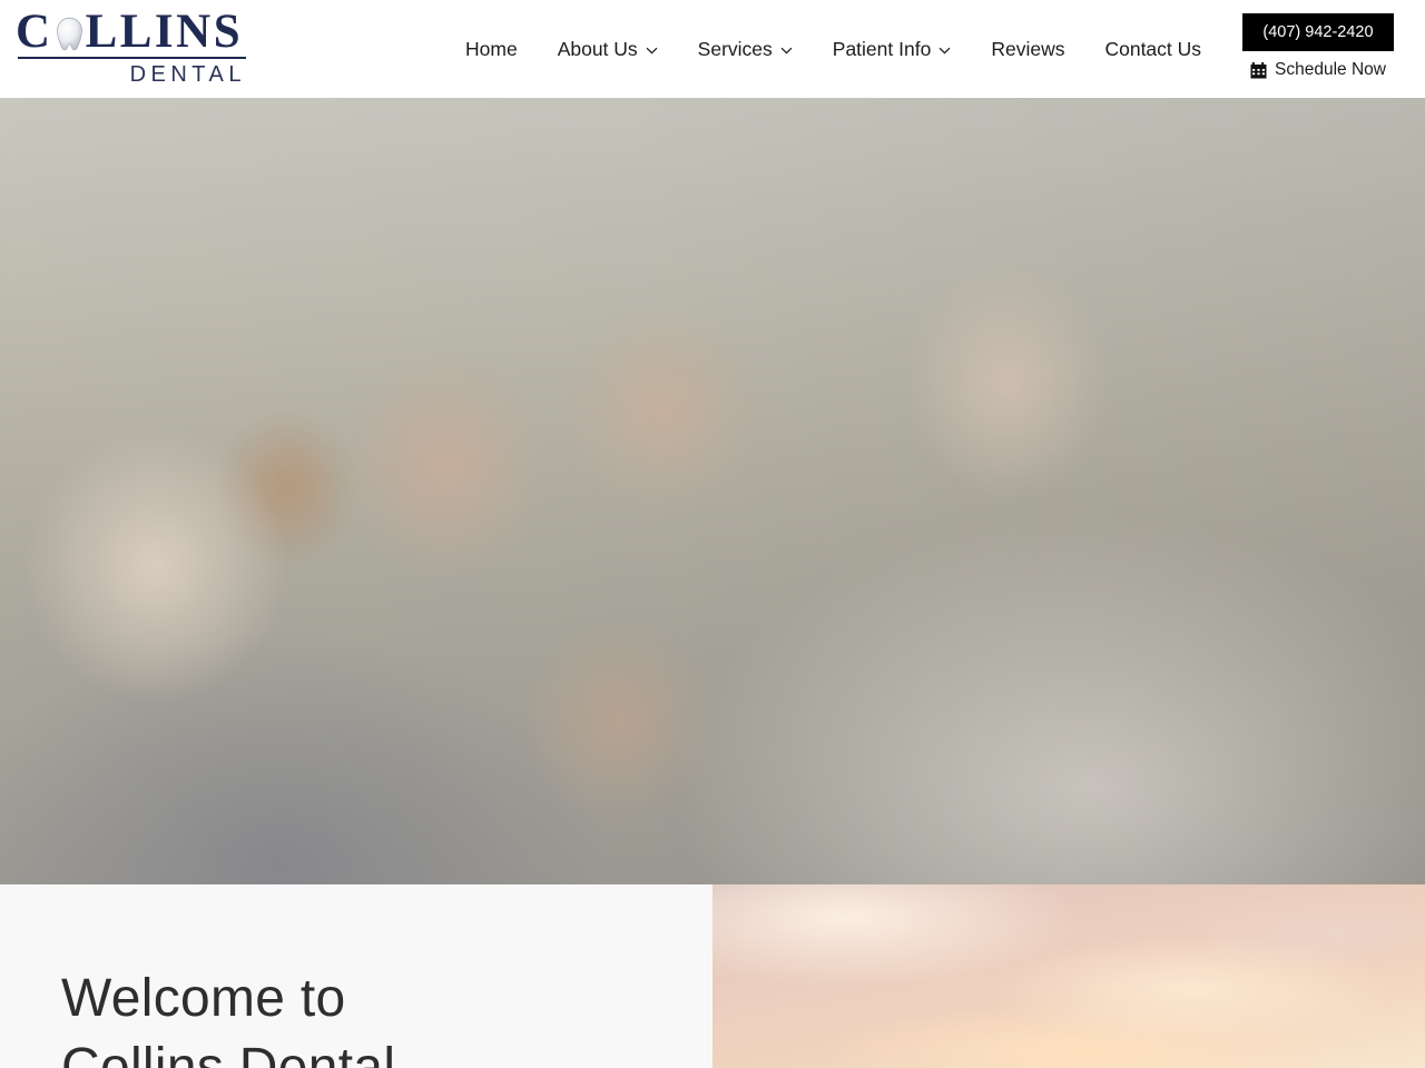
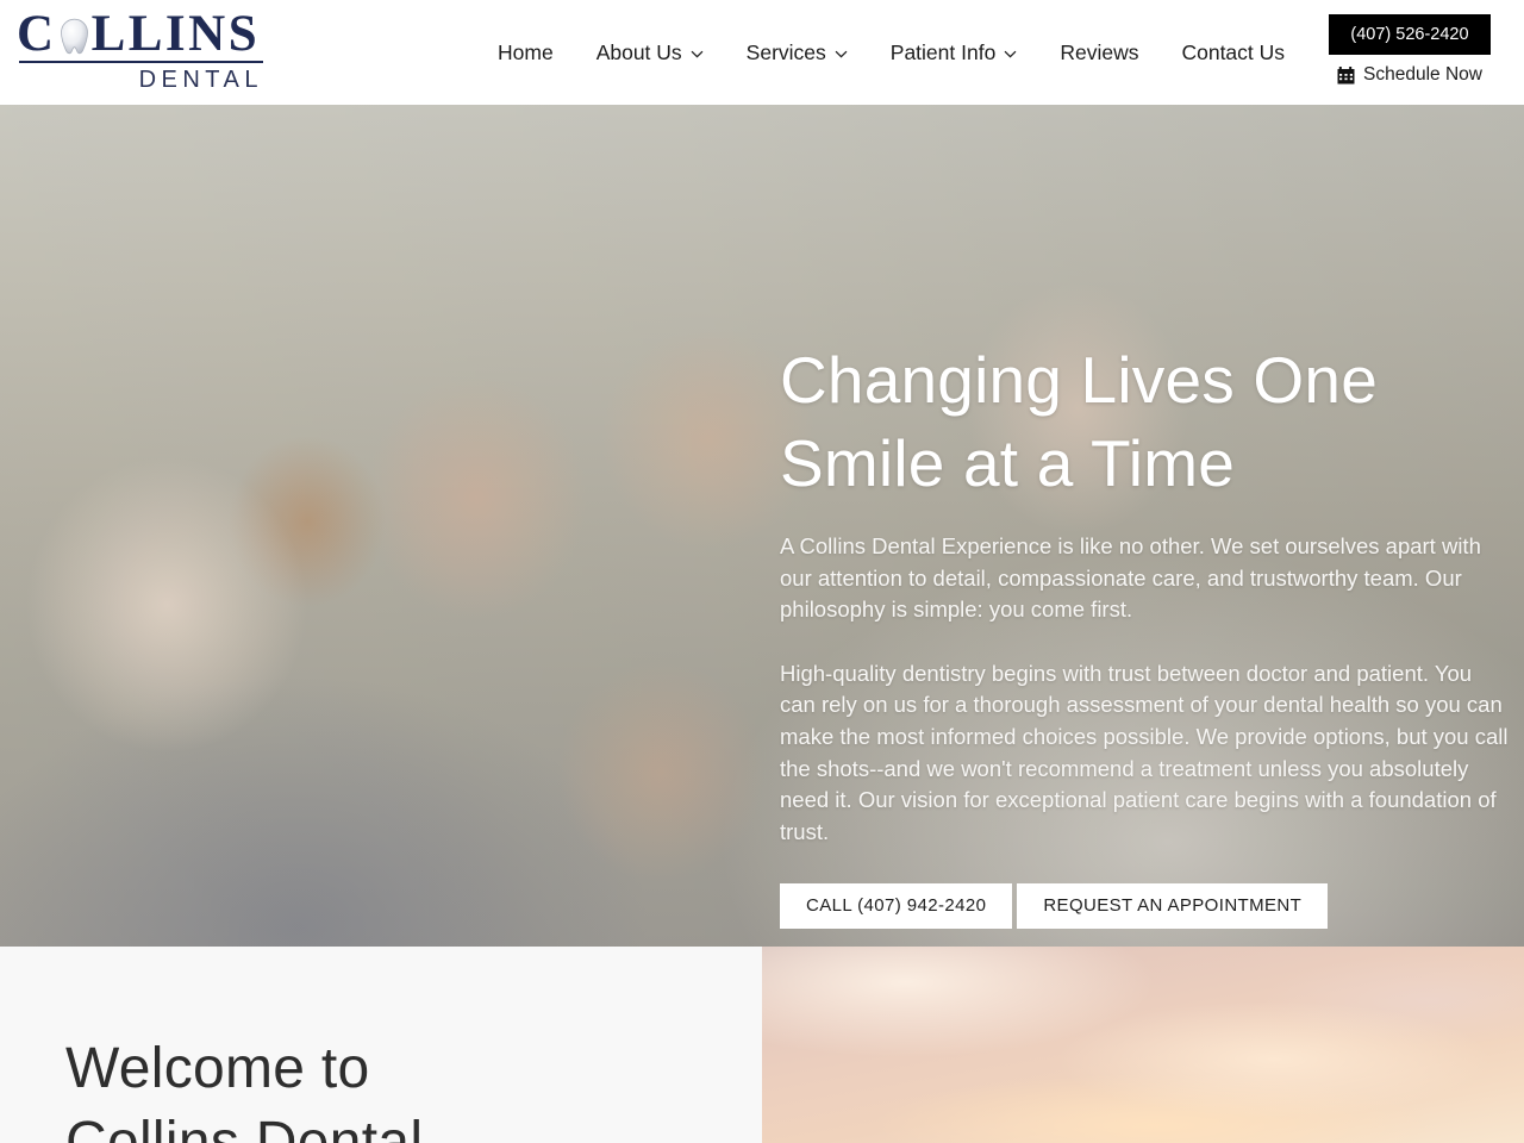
  C LLINS
  DENTAL
  Home
  About Us
  Services
  Patient Info
  Reviews
  Contact Us
- (407) 942-2420
+ (407) 526-2420
  Schedule Now
+ Changing Lives One Smile at a Time
+ A Collins Dental Experience is like no other. We set ourselves apart with our attention to detail, compassionate care, and trustworthy team. Our philosophy is simple: you come first.
+ High-quality dentistry begins with trust between doctor and patient. You can rely on us for a thorough assessment of your dental health so you can make the most informed choices possible. We provide options, but you call the shots--and we won't recommend a treatment unless you absolutely need it. Our vision for exceptional patient care begins with a foundation of trust.
+ CALL (407) 942-2420
+ REQUEST AN APPOINTMENT
  Welcome to
